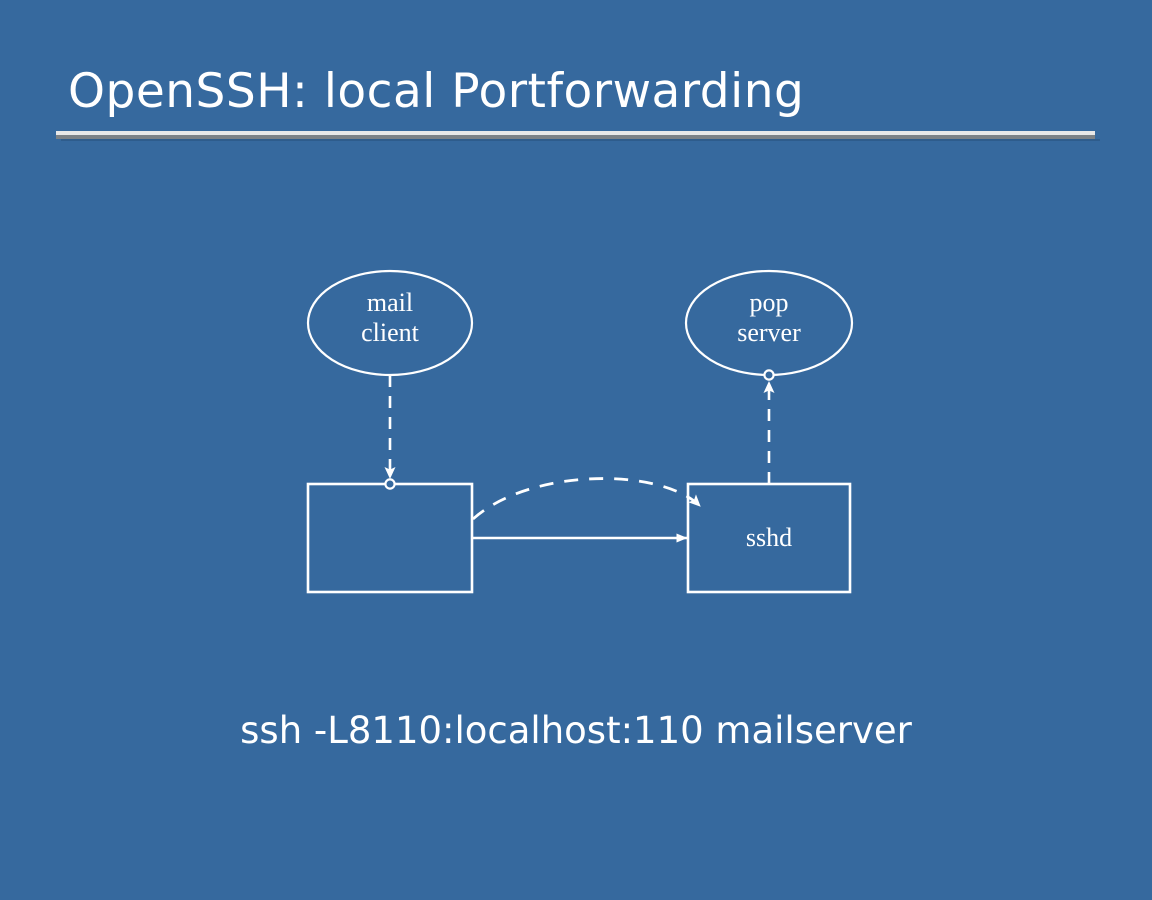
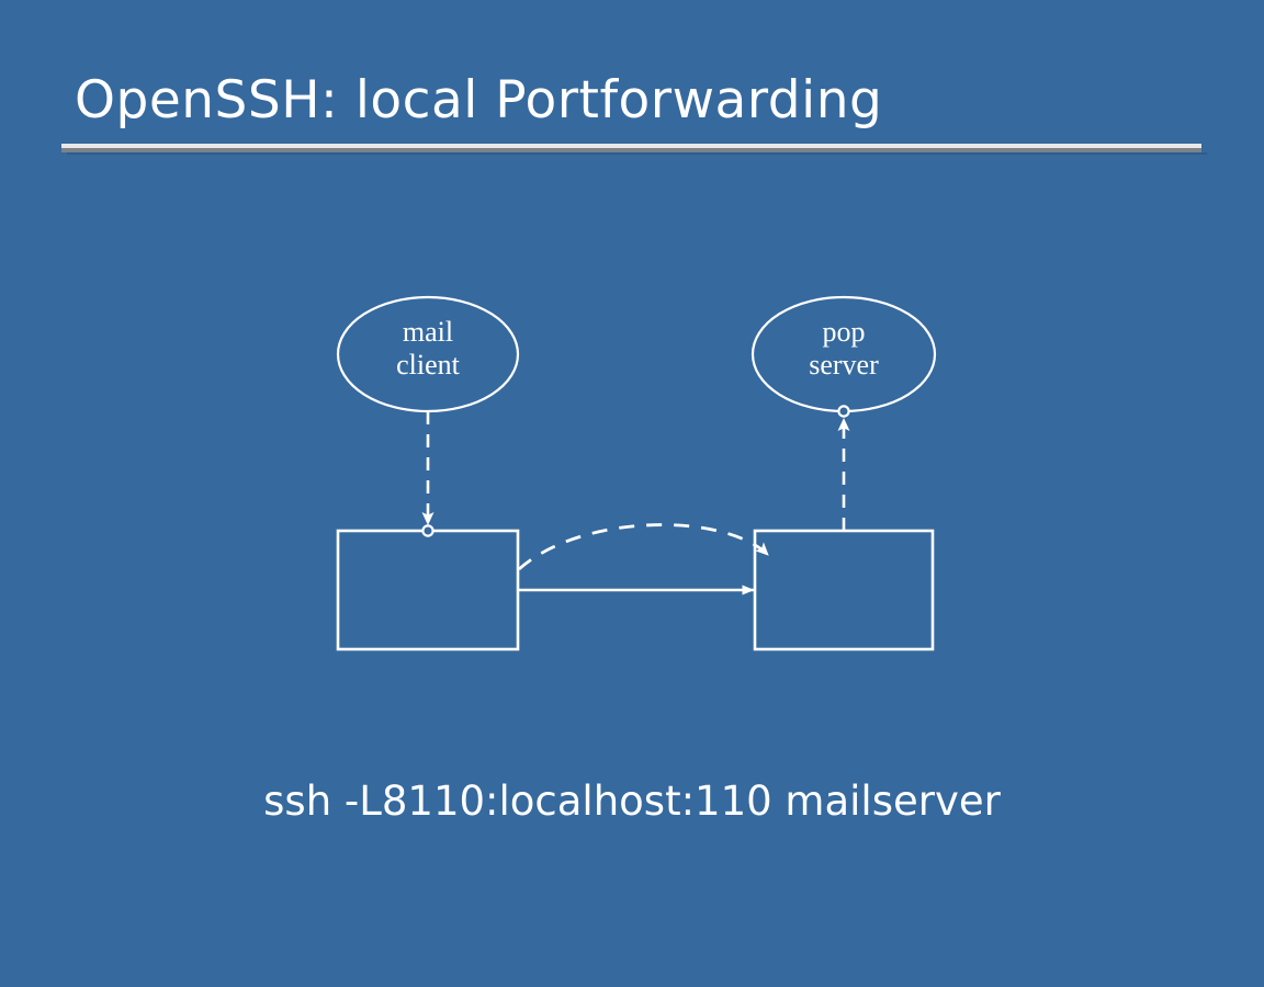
  OpenSSH: local Portforwarding
  mail
  client
  pop
  server
- sshd
  ssh -L8110:localhost:110 mailserver
